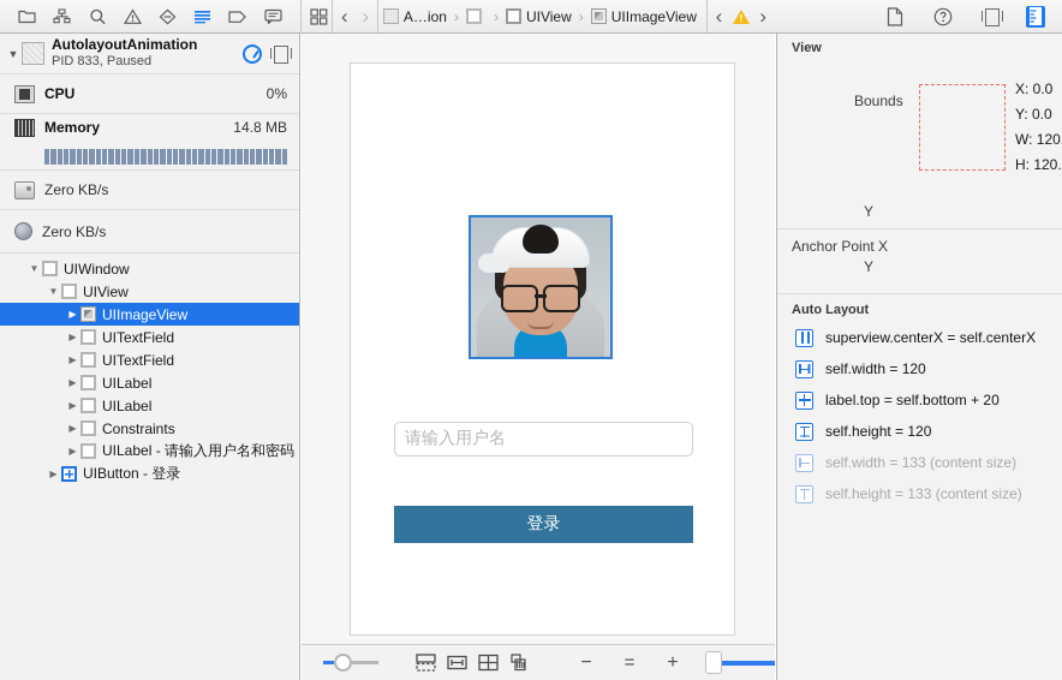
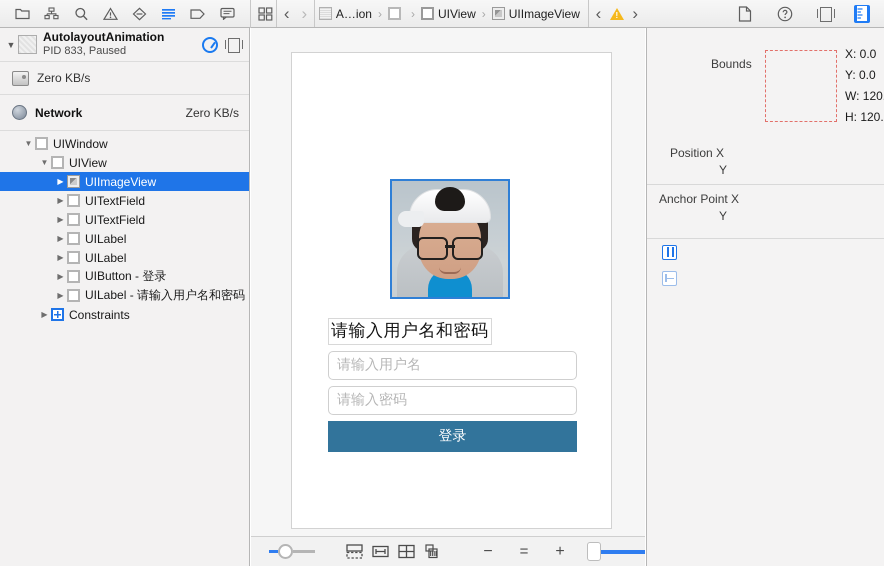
  ‹
  ›
  A…ion
  ›
  ›
  UIView
  ›
  UIImageView
  ‹
  ›
  ▼
  AutolayoutAnimation
  PID 833, Paused
- CPU
- 0%
- Memory
- 14.8 MB
  Zero KB/s
+ Network
  Zero KB/s
  ▼
  UIWindow
  ▼
  UIView
  ▶
  UIImageView
  ▶
  UITextField
  ▶
  UITextField
  ▶
  UILabel
  ▶
  UILabel
  ▶
- Constraints
+ UIButton - 登录
  ▶
  UILabel - 请输入用户名和密码
  ▶
- UIButton - 登录
+ Constraints
+ 请输入用户名和密码
  请输入用户名
+ 请输入密码
  登录
  −
  =
  +
- View
  Bounds
  X: 0.0
  Y: 0.0
  W: 120
  H: 120.
+ Position X
  Y
  Anchor Point X
  Y
- Auto Layout
- superview.centerX = self.centerX
- self.width = 120
- label.top = self.bottom + 20
- self.height = 120
- self.width = 133 (content size)
- self.height = 133 (content size)
